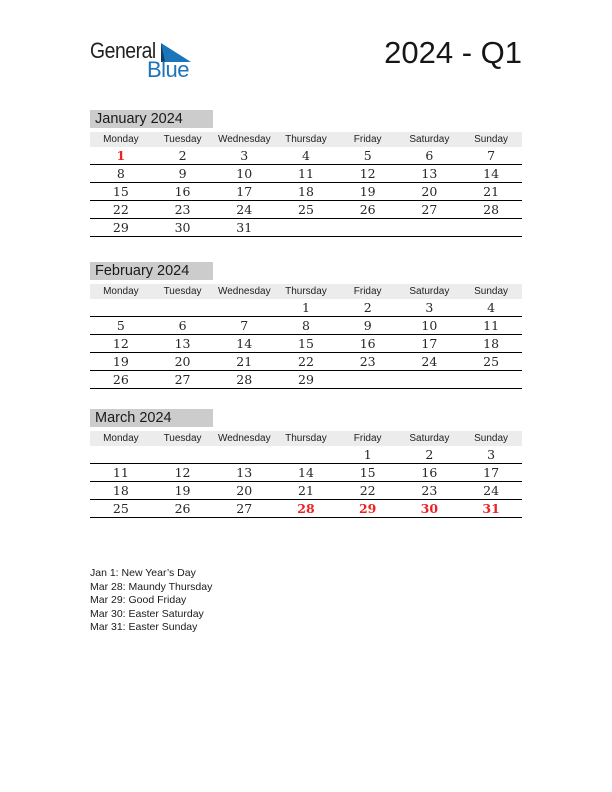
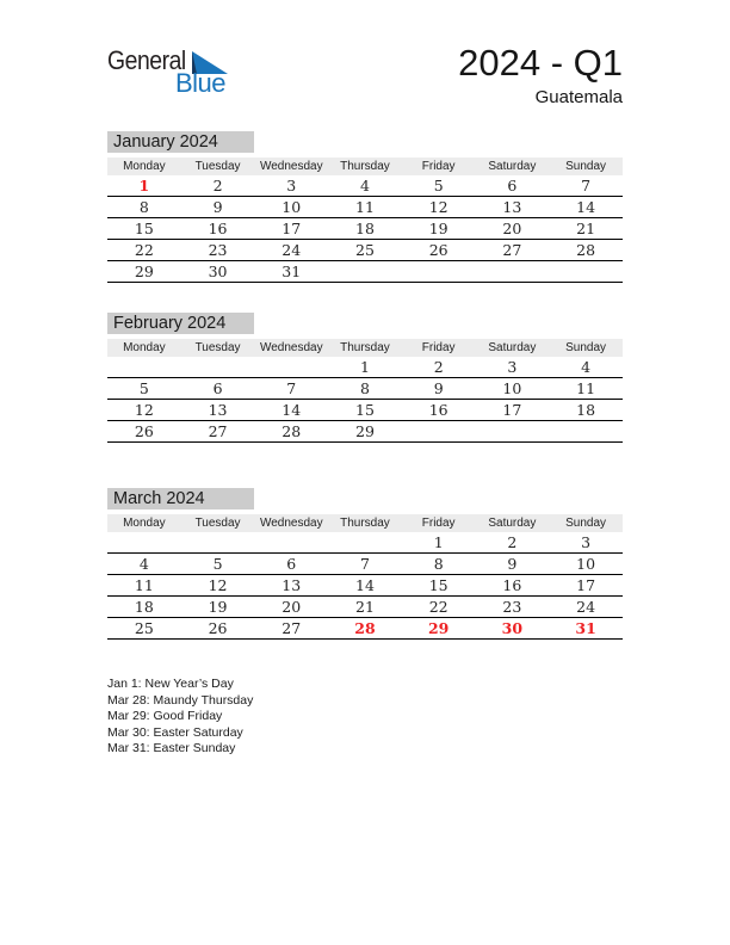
  General
  Blue
  2024 - Q1
+ Guatemala
  January 2024
  Monday	Tuesday	Wednesday	Thursday	Friday	Saturday	Sunday
  1	2	3	4	5	6	7
  8	9	10	11	12	13	14
  15	16	17	18	19	20	21
  22	23	24	25	26	27	28
  29	30	31
  February 2024
  Monday	Tuesday	Wednesday	Thursday	Friday	Saturday	Sunday
  			1	2	3	4
  5	6	7	8	9	10	11
  12	13	14	15	16	17	18
- 19	20	21	22	23	24	25
  26	27	28	29
  March 2024
  Monday	Tuesday	Wednesday	Thursday	Friday	Saturday	Sunday
  				1	2	3
+ 4	5	6	7	8	9	10
  11	12	13	14	15	16	17
  18	19	20	21	22	23	24
  25	26	27	28	29	30	31
  Jan 1: New Year’s Day
  Mar 28: Maundy Thursday
  Mar 29: Good Friday
  Mar 30: Easter Saturday
  Mar 31: Easter Sunday
